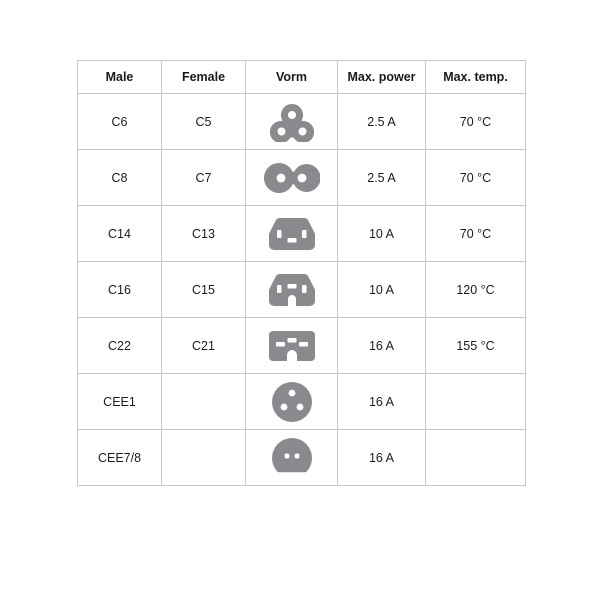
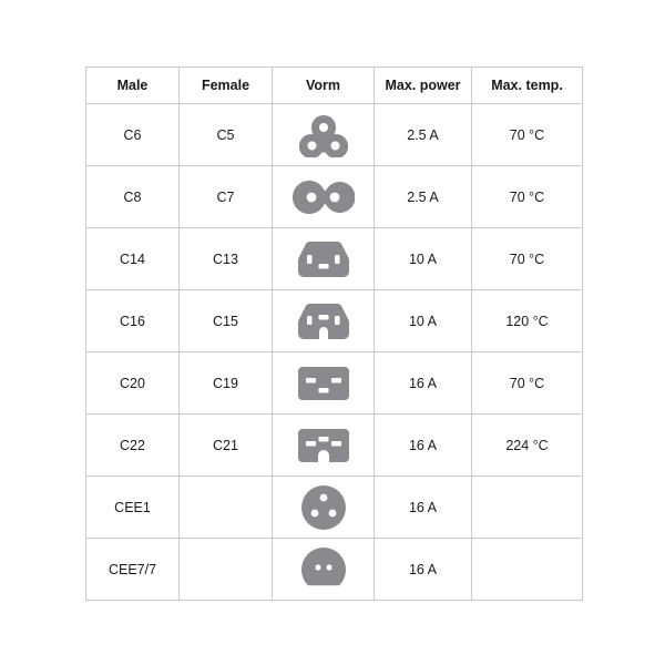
  Male	Female	Vorm	Max. power	Max. temp.
  C6	C5		2.5 A	70 °C
  C8	C7		2.5 A	70 °C
  C14	C13		10 A	70 °C
  C16	C15		10 A	120 °C
+ C20	C19		16 A	70 °C
- C22	C21		16 A	155 °C
+ C22	C21		16 A	224 °C
  CEE1			16 A
- CEE7/8			16 A
+ CEE7/7			16 A
